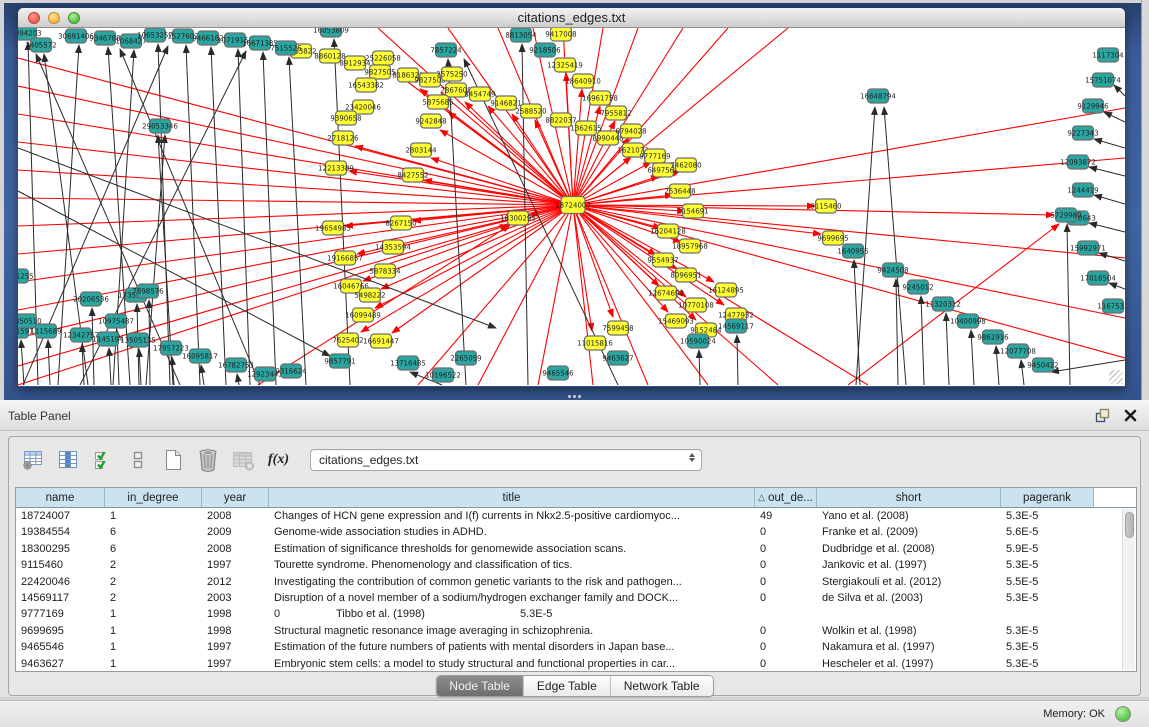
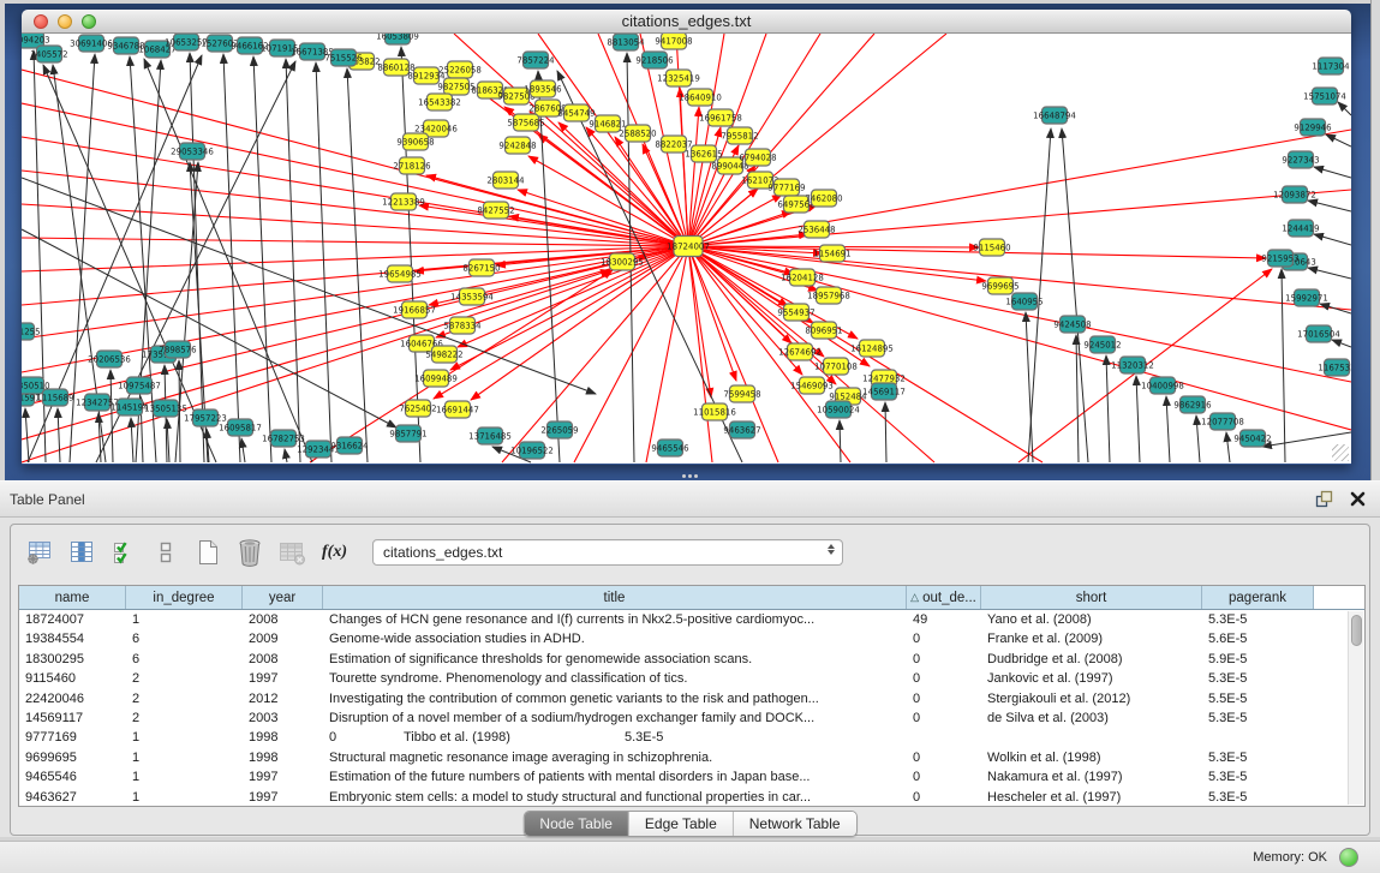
  citations_edges.txt
  8860128
  8912934
  25226058
  9827505
  818632
  16543382
  982750
- 2575250
+ 1893546
  286760
  8454749
  5875685
  9146821
  2588520
  8822037
  9242848
  1362615
  23420046
  9390658
  2718126
  2803144
  12213389
  8427552
  9417008
  12325419
  18640910
  16961758
  7955812
  8990448
  6794028
  162107
  9777169
  649756
  7462080
  2536448
  18300295
  8267150
  14353594
  5878334
  19654985
  16046766
  5498222
  16099489
  7625402
  16691447
  1154691
  16204128
  18957968
  9554937
  8096951
  12674692
  10770108
  15469093
  9152484
  16124895
  12477932
  9115460
  9699695
  7599458
  11015816
  094203
  2405572
  30691406
  9346788
  1068427
  10653257
  1527602
  9466162
  1071915
  1667138
  7515526
  16053809
  7857224
  8813054
  9218506
  16648794
  29053346
  1117304
  15751074
  9129946
  9227343
  12093872
  1244419
  15992971
  17016504
  116753
- 5729980
+ 9215953
  9424508
  9245012
  11320312
  10400998
  9862916
  12077708
  9450422
  350510
  1115689
  12342757
  1145194
  20206536
  10975487
  13505135
  17957223
  16095817
  16782753
  1292344
  9857791
  13716485
  9316624
  10196522
  2265059
  9465546
  9463627
  10590024
  14569117
  7898576
  1640955
  18724007
  Table Panel
  f(x)
  citations_edges.txt
  name
  in_degree
  year
  title
  △
  out_de...
  short
  pagerank
  18724007
  1
  2008
- Changes of HCN gene expression and I(f) currents in Nkx2.5-positive cardiomyoc...
+ Changes of HCN gene resonance and I(f) currents in Nkx2.5-positive cardiomyoc...
  49
  Yano et al. (2008)
  5.3E-5
  19384554
  6
  2009
  Genome-wide association studies in ADHD.
  0
  Franke et al. (2009)
  5.6E-5
  18300295
  6
  2008
  Estimation of significance thresholds for genomewide association scans.
  0
  Dudbridge et al. (2008)
  5.9E-5
  9115460
  2
  1997
  Tourette syndrome. Phenomenology and classification of tics.
  0
  Jankovic et al. (1997)
  5.3E-5
  22420046
  2
  2012
  Investigating the contribution of common genetic variants to the risk and pathogen...
  0
  Stergiakouli et al. (2012)
  5.5E-5
  14569117
  2
  2003
  Disruption of a novel member of a sodium/hydrogen exchanger family and DOCK...
  0
  de Silva et al. (2003)
  5.3E-5
  9777169
  1
  1998
  0
  Tibbo et al. (1998)
  5.3E-5
  9699695
  1
  1998
  Structural magnetic resonance image averaging in schizophrenia.
  0
  Wolkin et al. (1998)
  5.3E-5
  9465546
  1
  1997
  Estimation of the future numbers of patients with mental disorders in Japan base...
  0
  Nakamura et al. (1997)
  5.3E-5
  9463627
  1
  1997
  Embryonic stem cells: a model to study structural and functional properties in car...
  0
  Hescheler et al. (1997)
  5.3E-5
  Node Table
  Edge Table
  Network Table
  Memory: OK
